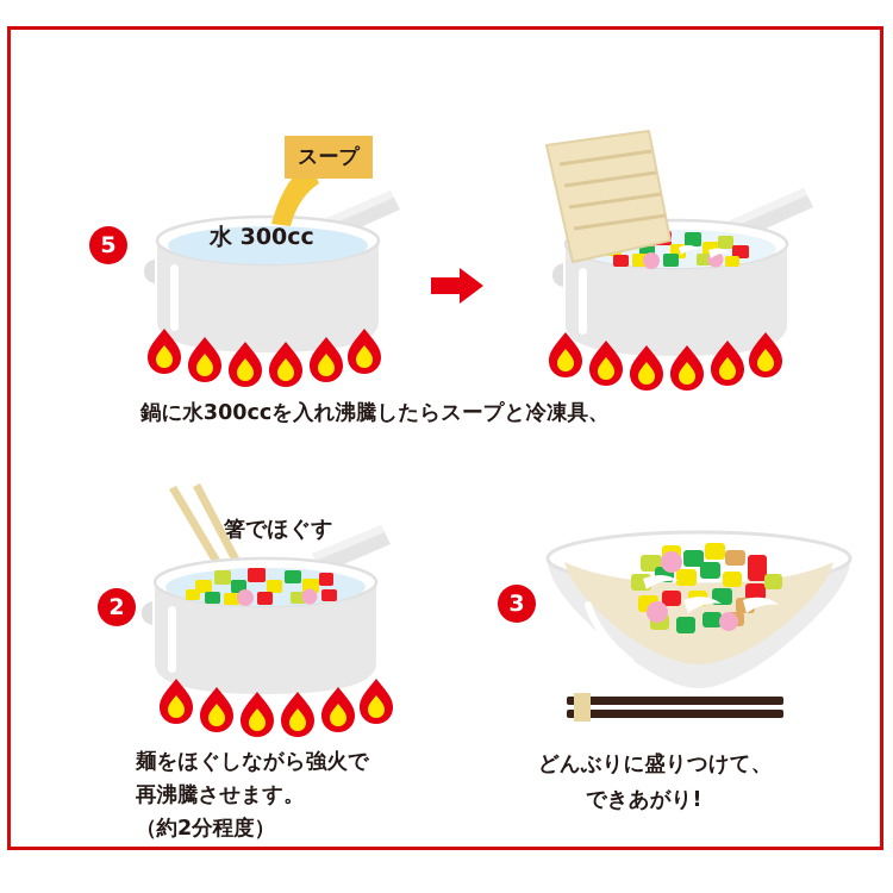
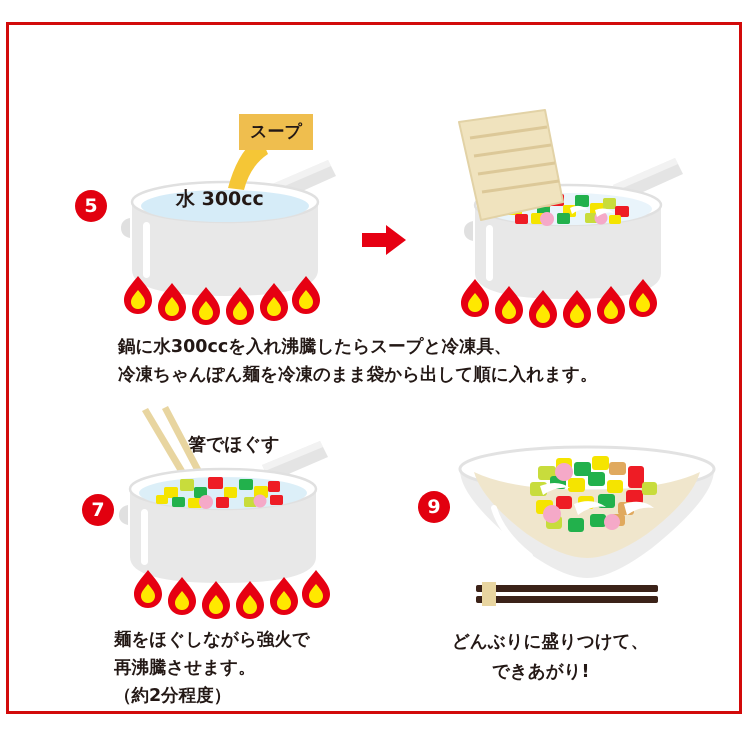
  5
  水 300cc
  スープ
  鍋に水300ccを入れ沸騰したらスープと冷凍具、
+ 冷凍ちゃんぽん麺を冷凍のまま袋から出して順に入れます。
- 2
+ 7
  箸でほぐす
  麺をほぐしながら強火で
  再沸騰させます。
  （約2分程度）
- 3
+ 9
  どんぶりに盛りつけて、
  できあがり!
